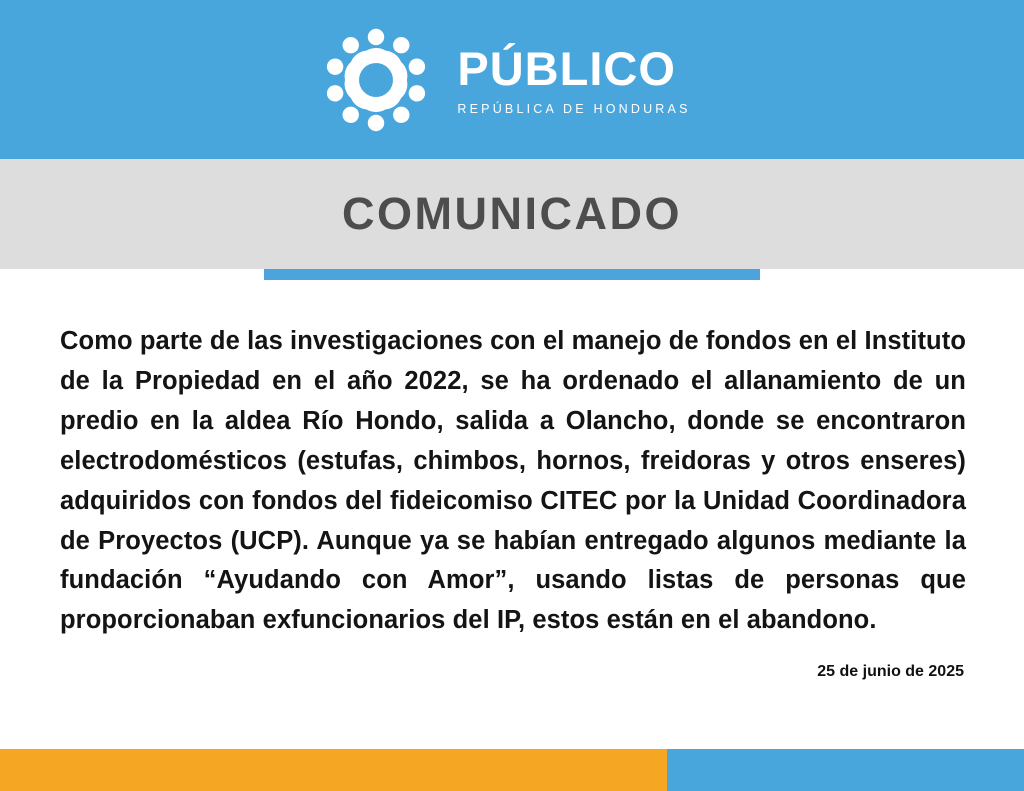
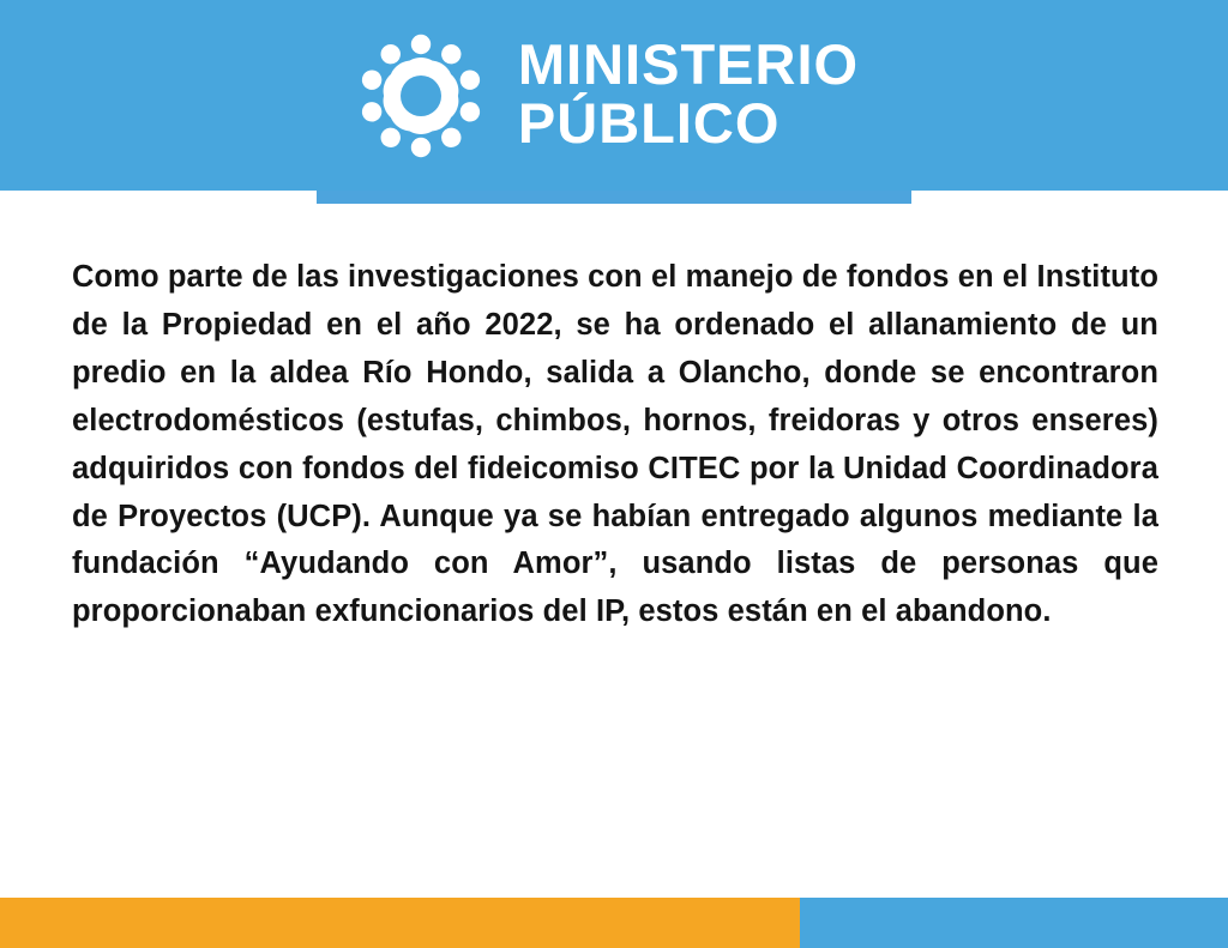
+ MINISTERIO
  PÚBLICO
- REPÚBLICA DE HONDURAS
- COMUNICADO
  Como parte de las investigaciones con el manejo de fondos en el Instituto de la Propiedad en el año 2022, se ha ordenado el allanamiento de un predio en la aldea Río Hondo, salida a Olancho, donde se encontraron electrodomésticos (estufas, chimbos, hornos, freidoras y otros enseres) adquiridos con fondos del fideicomiso CITEC por la Unidad Coordinadora de Proyectos (UCP). Aunque ya se habían entregado algunos mediante la fundación “Ayudando con Amor”, usando listas de personas que proporcionaban exfuncionarios del IP, estos están en el abandono.
- 25 de junio de 2025
